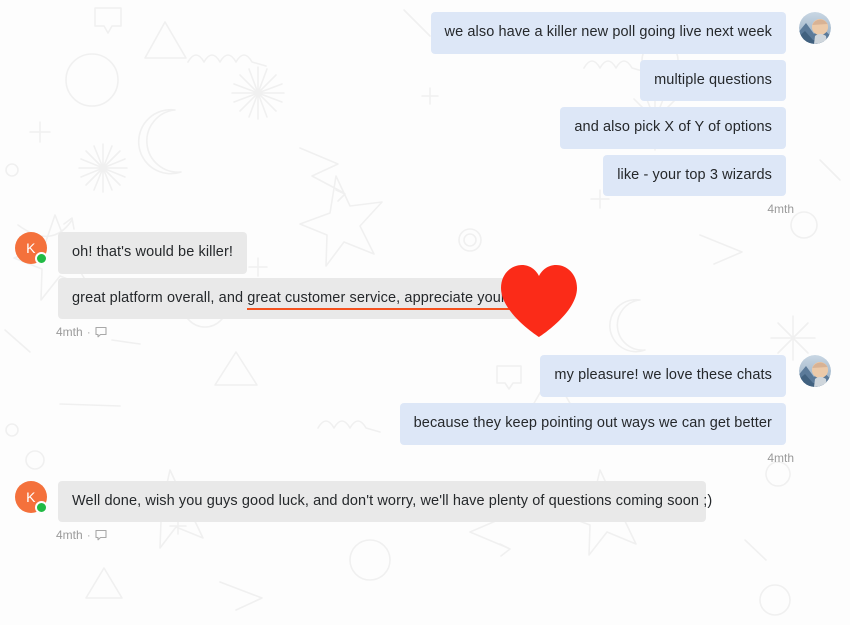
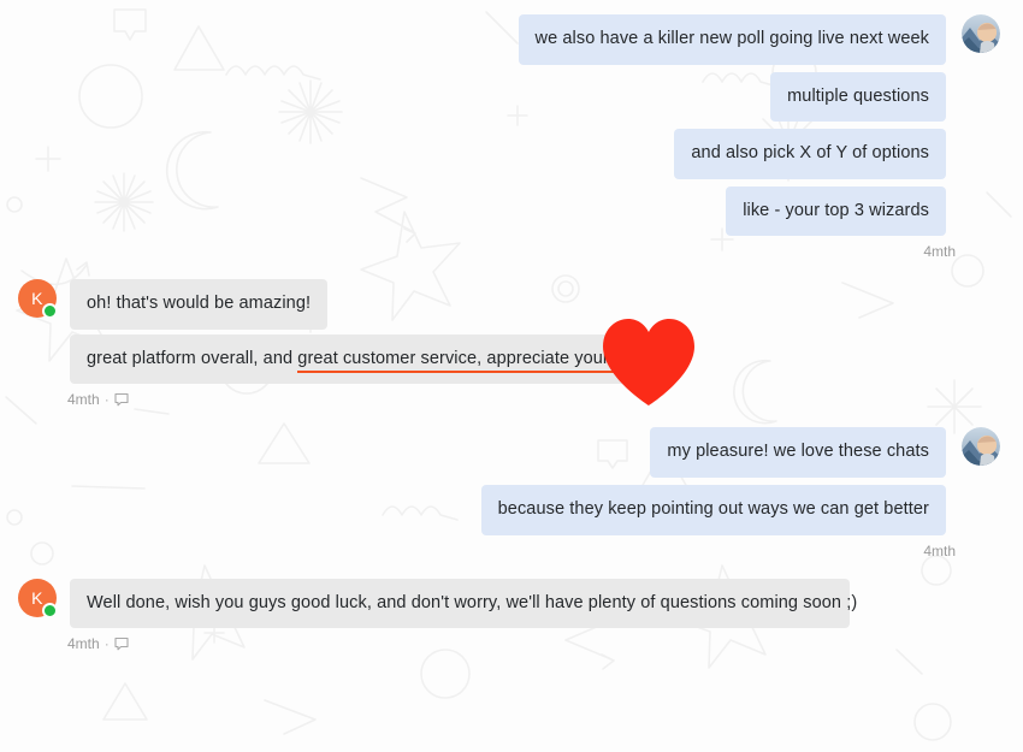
  we also have a killer new poll going live next week
  multiple questions
  and also pick X of Y of options
  like - your top 3 wizards
  4mth
  K
- oh! that's would be killer!
+ oh! that's would be amazing!
  great platform overall, and great customer service, appreciate you
  4mth
  ·
  my pleasure! we love these chats
  because they keep pointing out ways we can get better
  4mth
  K
  Well done, wish you guys good luck, and don't worry, we'll have plenty of questions coming soon ;)
  4mth
  ·
